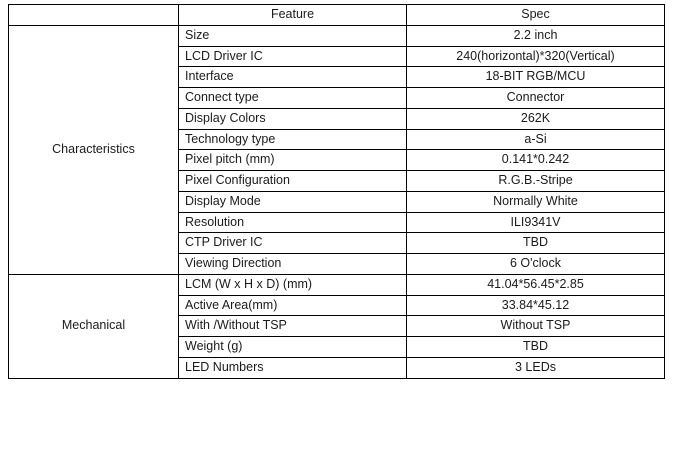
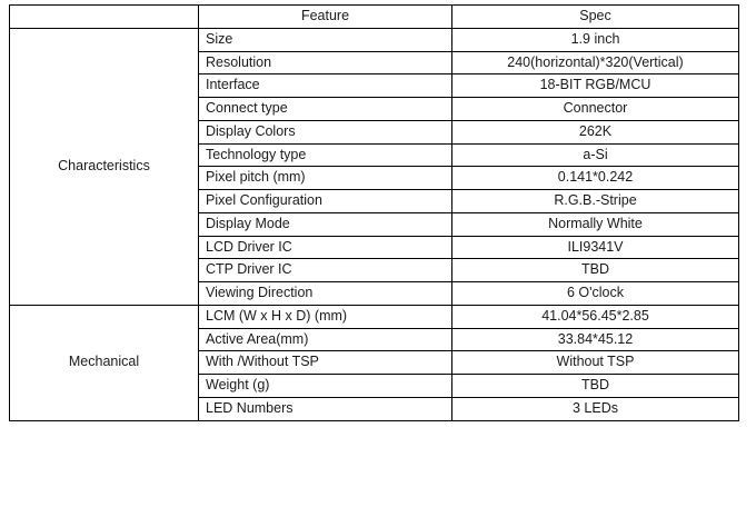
  	Feature	Spec
- Characteristics	Size	2.2 inch
+ Characteristics	Size	1.9 inch
- LCD Driver IC	240(horizontal)*320(Vertical)
+ Resolution	240(horizontal)*320(Vertical)
  Interface	18-BIT RGB/MCU
  Connect type	Connector
  Display Colors	262K
  Technology type	a-Si
  Pixel pitch (mm)	0.141*0.242
  Pixel Configuration	R.G.B.-Stripe
  Display Mode	Normally White
- Resolution	ILI9341V
+ LCD Driver IC	ILI9341V
  CTP Driver IC	TBD
  Viewing Direction	6 O'clock
  Mechanical	LCM (W x H x D) (mm)	41.04*56.45*2.85
  Active Area(mm)	33.84*45.12
  With /Without TSP	Without TSP
  Weight (g)	TBD
  LED Numbers	3 LEDs
